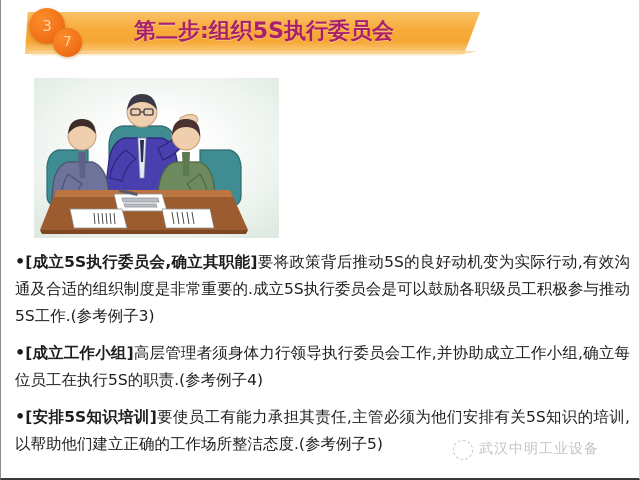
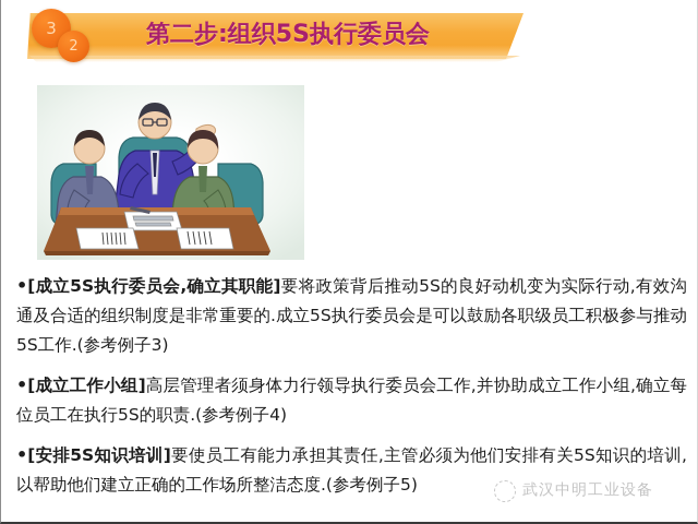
  第二步:组织5S执行委员会
  3
- 7
+ 2
  •[成立5S执行委员会,确立其职能]要将政策背后推动5S的良好动机变为实际行动,有效沟通及合适的组织制度是非常重要的.成立5S执行委员会是可以鼓励各职级员工积极参与推动5S工作.(参考例子3)
  •[成立工作小组]高层管理者须身体力行领导执行委员会工作,并协助成立工作小组,确立每位员工在执行5S的职责.(参考例子4)
  •[安排5S知识培训]要使员工有能力承担其责任,主管必须为他们安排有关5S知识的培训,以帮助他们建立正确的工作场所整洁态度.(参考例子5)
  武汉中明工业设备
